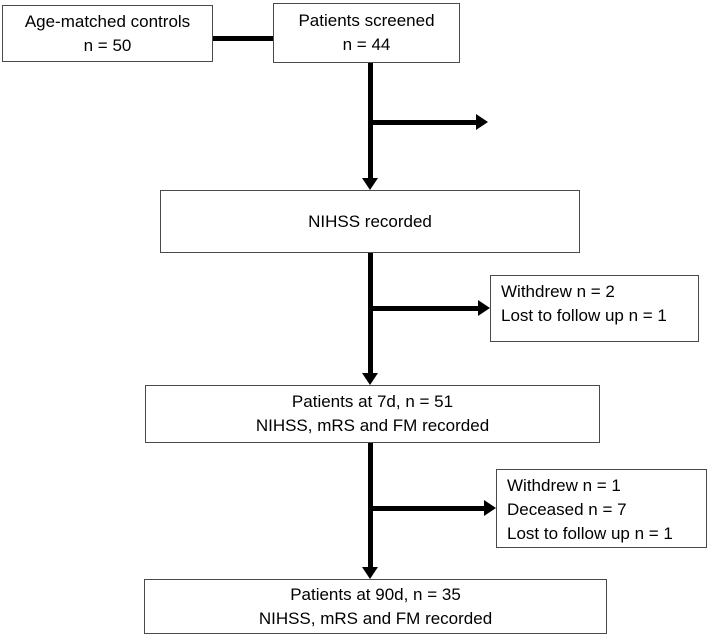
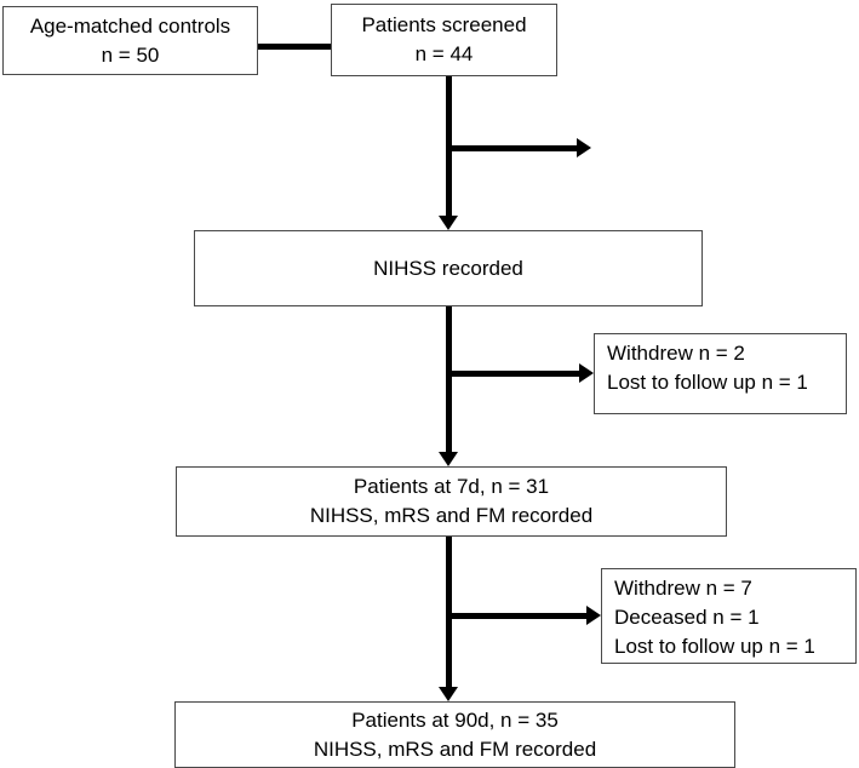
  Age-matched controls
  n = 50
  Patients screened
  n = 44
  NIHSS recorded
  Withdrew n = 2
  Lost to follow up n = 1
- Patients at 7d, n = 51
+ Patients at 7d, n = 31
  NIHSS, mRS and FM recorded
- Withdrew n = 1
+ Withdrew n = 7
- Deceased n = 7
+ Deceased n = 1
  Lost to follow up n = 1
  Patients at 90d, n = 35
  NIHSS, mRS and FM recorded
